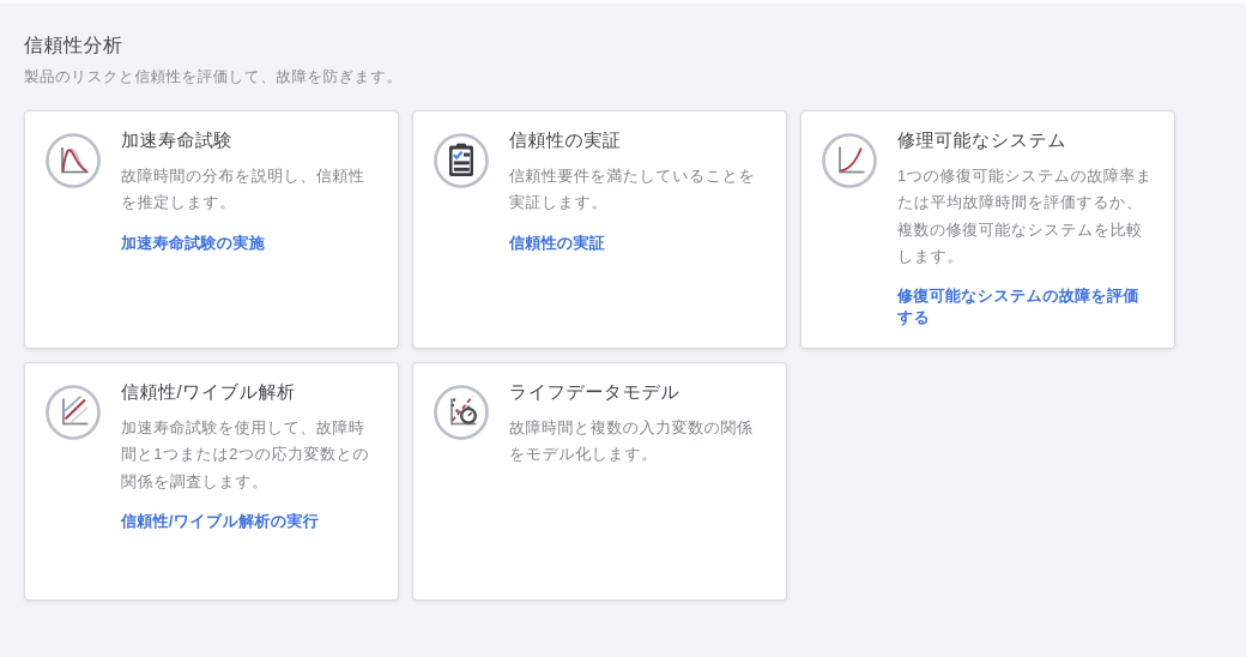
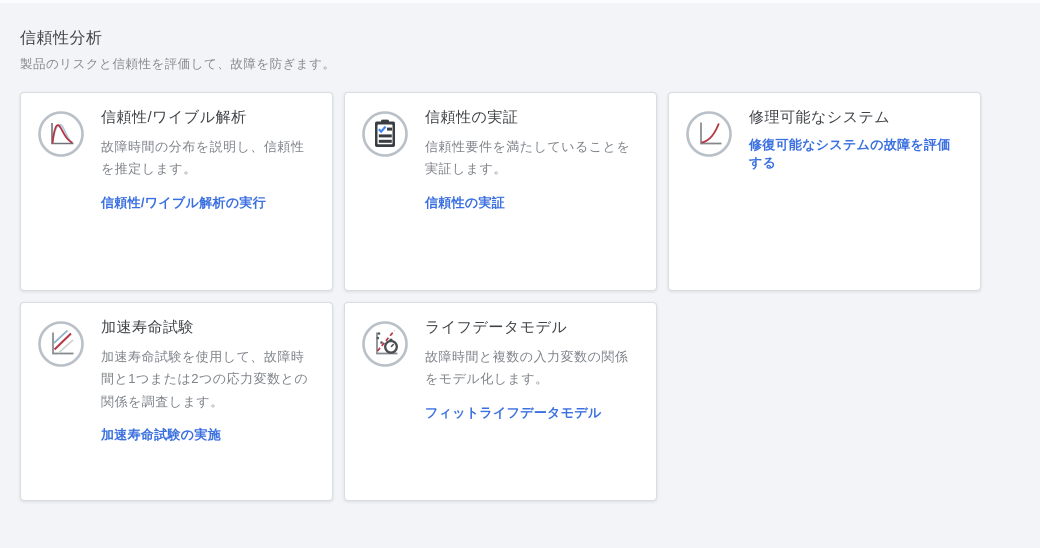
  信頼性分析
  製品のリスクと信頼性を評価して、故障を防ぎます。
- 加速寿命試験
+ 信頼性/ワイブル解析
  故障時間の分布を説明し、信頼性を推定します。
- 加速寿命試験の実施
+ 信頼性/ワイブル解析の実行
  信頼性の実証
  信頼性要件を満たしていることを実証します。
  信頼性の実証
  修理可能なシステム
- 1つの修復可能システムの故障率または平均故障時間を評価するか、複数の修復可能なシステムを比較します。
  修復可能なシステムの故障を評価する
- 信頼性/ワイブル解析
+ 加速寿命試験
  加速寿命試験を使用して、故障時間と1つまたは2つの応力変数との関係を調査します。
- 信頼性/ワイブル解析の実行
+ 加速寿命試験の実施
  ライフデータモデル
  故障時間と複数の入力変数の関係をモデル化します。
+ フィットライフデータモデル
